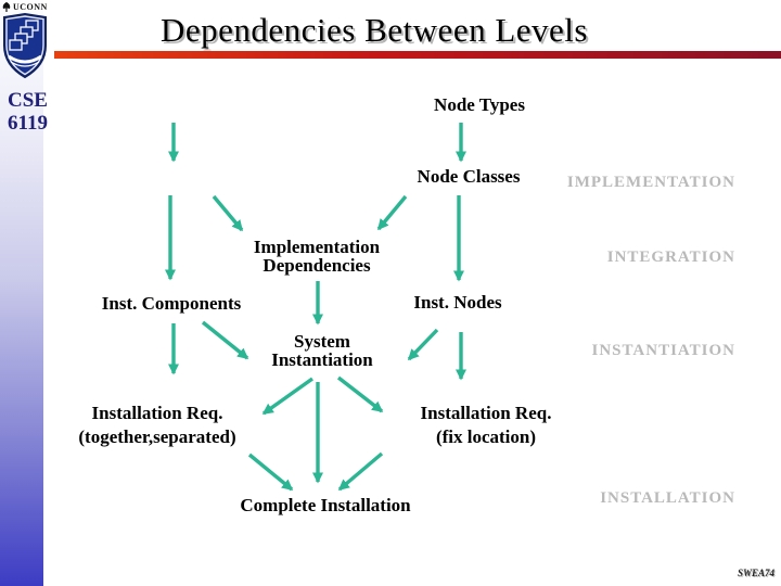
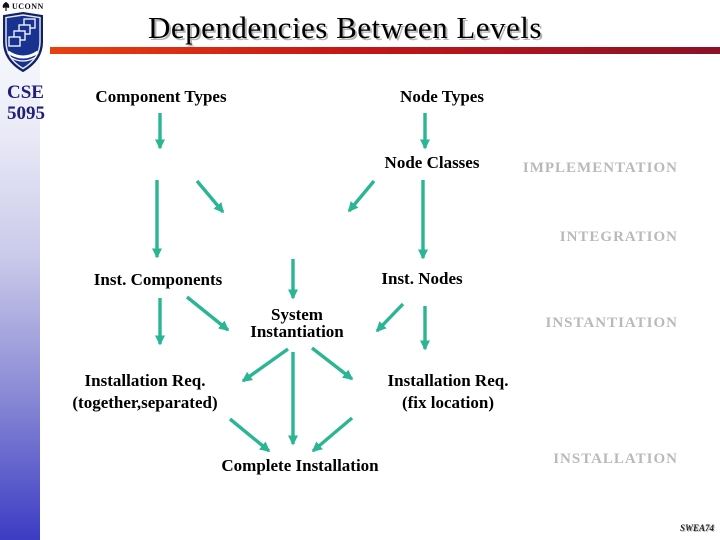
  UCONN
  CSE
- 6119
+ 5095
  Dependencies Between Levels
+ Component Types
  Node Types
  Node Classes
- Implementation
- Dependencies
  Inst. Components
  Inst. Nodes
  System
  Instantiation
  Installation Req.
  (together,separated)
  Installation Req.
  (fix location)
  Complete Installation
  IMPLEMENTATION
  INTEGRATION
  INSTANTIATION
  INSTALLATION
  SWEA74
